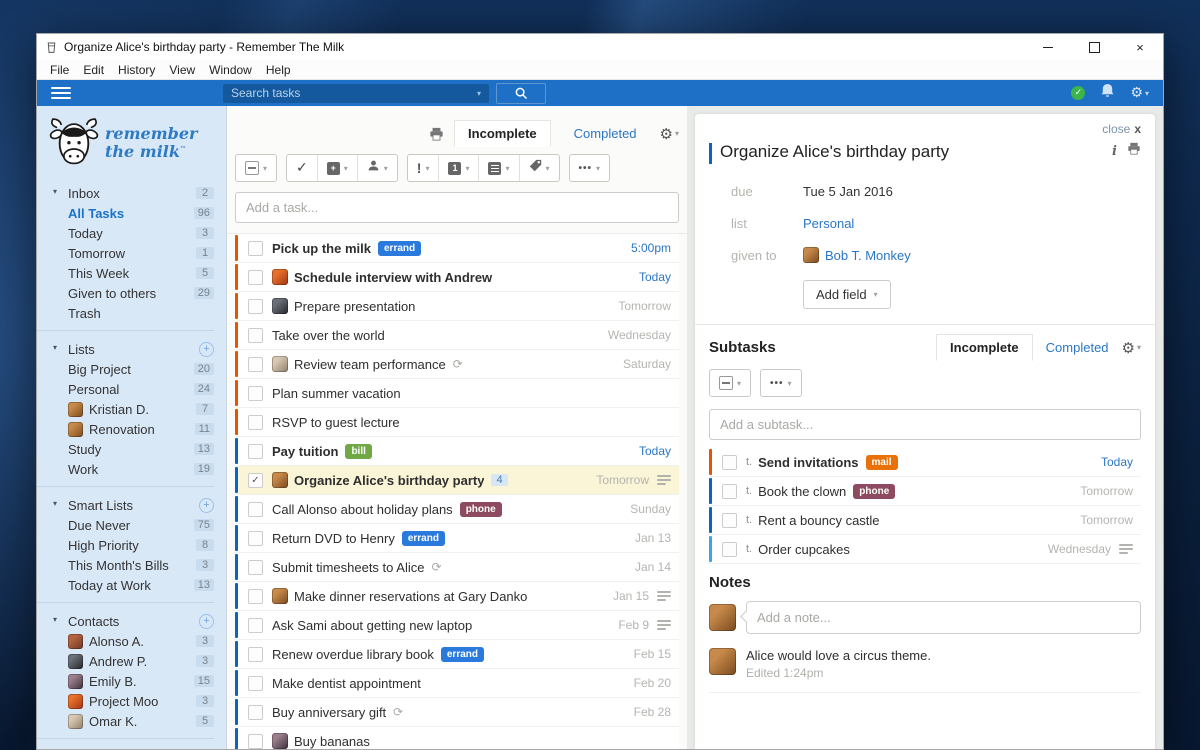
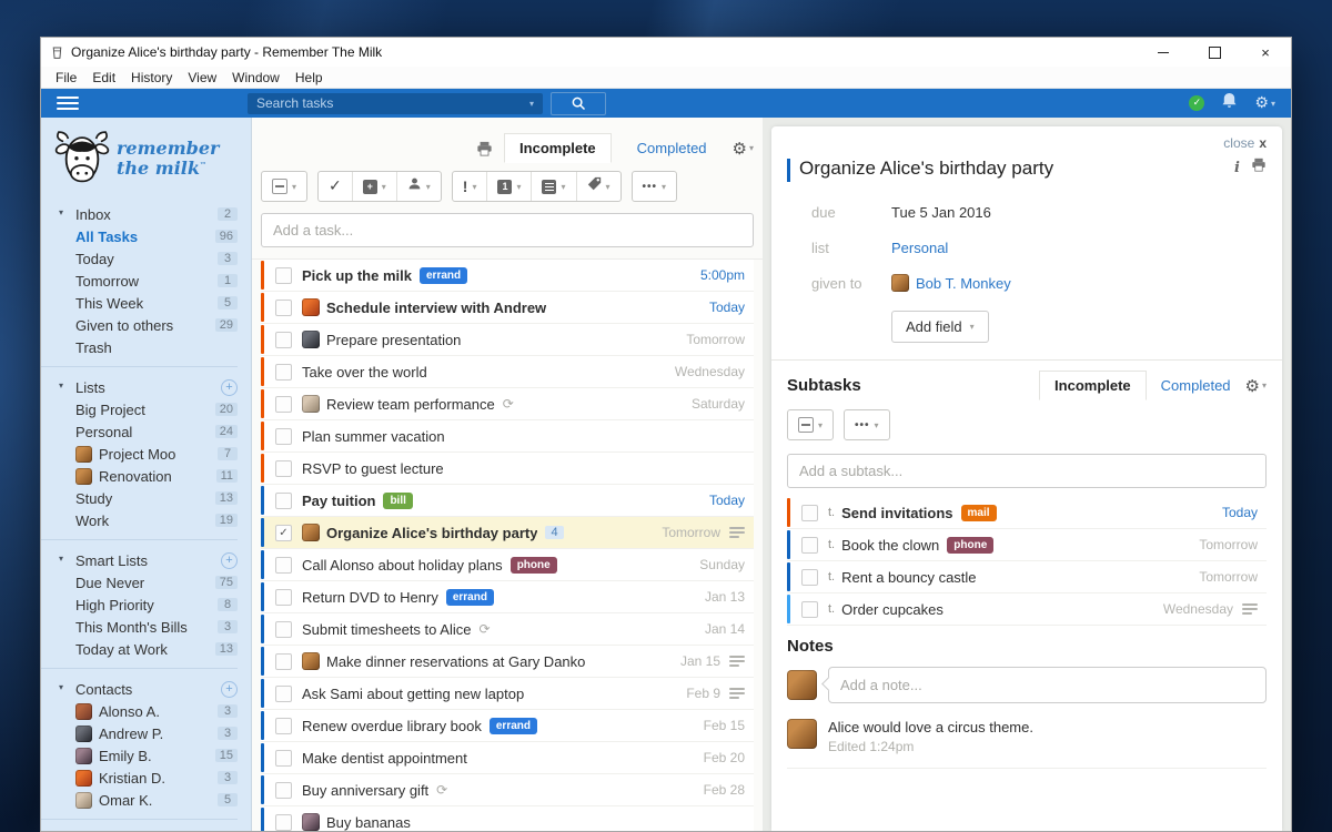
  Organize Alice's birthday party - Remember The Milk
  ×
  File
  Edit
  History
  View
  Window
  Help
  Search tasks
  ▾
  ✓
  ⚙
  ▾
  remember
  the milk
  ▾
  Inbox
  2
  All Tasks
  96
  Today
  3
  Tomorrow
  1
  This Week
  5
  Given to others
  29
  Trash
  ▾
  Lists
  +
  Big Project
  20
  Personal
  24
- Kristian D.
+ Project Moo
  7
  Renovation
  11
  Study
  13
  Work
  19
  ▾
  Smart Lists
  +
  Due Never
  75
  High Priority
  8
  This Month's Bills
  3
  Today at Work
  13
  ▾
  Contacts
  +
  Alonso A.
  3
  Andrew P.
  3
  Emily B.
  15
- Project Moo
+ Kristian D.
  3
  Omar K.
  5
  Incomplete
  Completed
  ⚙
  ▾
  ▾
  ✓
  ▾
  ▾
  !
  ▾
  ▾
  ▾
  ▾
  •••
  ▾
  Add a task...
  Pick up the milk
  errand
  5:00pm
  Schedule interview with Andrew
  Today
  Prepare presentation
  Tomorrow
  Take over the world
  Wednesday
  Review team performance
  ⟳
  Saturday
  Plan summer vacation
  RSVP to guest lecture
  Pay tuition
  bill
  Today
  ✓
  Organize Alice's birthday party
  4
  Tomorrow
  Call Alonso about holiday plans
  phone
  Sunday
  Return DVD to Henry
  errand
  Jan 13
  Submit timesheets to Alice
  ⟳
  Jan 14
  Make dinner reservations at Gary Danko
  Jan 15
  Ask Sami about getting new laptop
  Feb 9
  Renew overdue library book
  errand
  Feb 15
  Make dentist appointment
  Feb 20
  Buy anniversary gift
  ⟳
  Feb 28
  Buy bananas
  close
  x
  Organize Alice's birthday party
  i
  due
  Tue 5 Jan 2016
  list
  Personal
  given to
  Bob T. Monkey
  Add field
  ▾
  Subtasks
  Incomplete
  Completed
  ⚙
  ▾
  ▾
  •••
  ▾
  Add a subtask...
  t.
  Send invitations
  mail
  Today
  t.
  Book the clown
  phone
  Tomorrow
  t.
  Rent a bouncy castle
  Tomorrow
  t.
  Order cupcakes
  Wednesday
  Notes
  Add a note...
  Alice would love a circus theme.
  Edited 1:24pm
